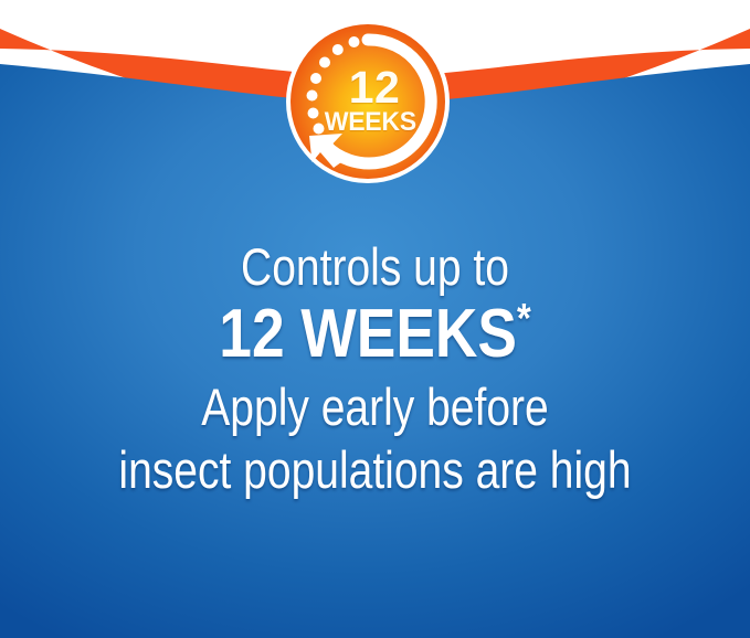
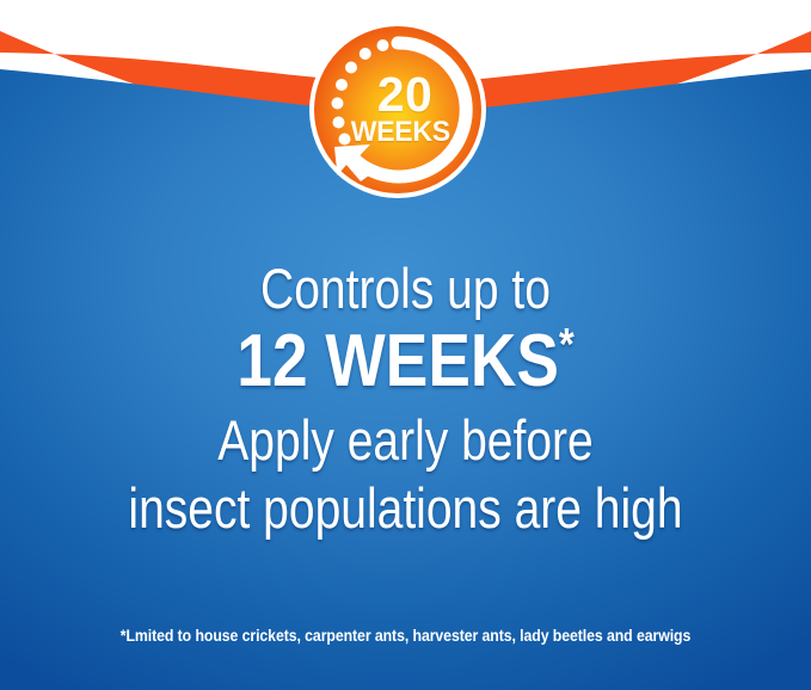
- 12
+ 20
  WEEKS
  Controls up to
  12 WEEKS*
  Apply early before
  insect populations are high
+ *Lmited to house crickets, carpenter ants, harvester ants, lady beetles and earwigs
